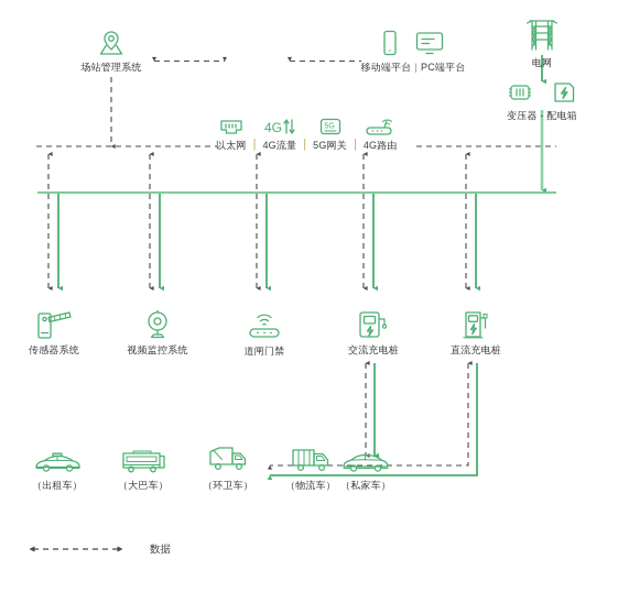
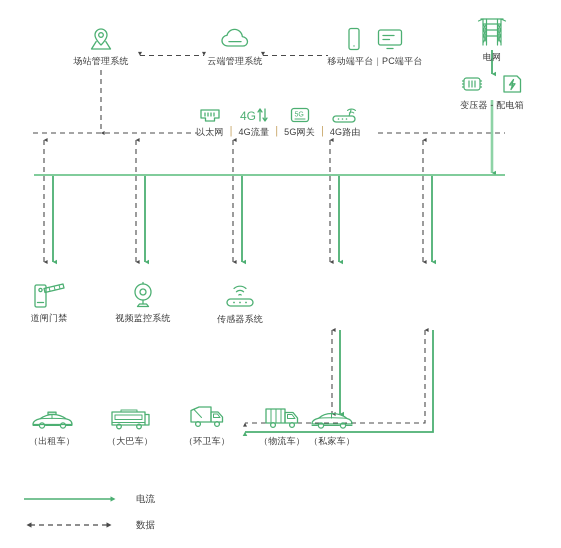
  场站管理系统
+ 云端管理系统
  移动端平台 | PC端平台
  电网
  变压器 - 配电箱
  以太网
  |
  4G
  4G流量
  |
  5G网关
  |
  4G路由
- 传感器系统
+ 道闸门禁
  视频监控系统
- 道闸门禁
+ 传感器系统
- 交流充电桩
- 直流充电桩
  （出租车）
  （大巴车）
  （环卫车）
  （物流车）
  （私家车）
+ 电流
  数据
